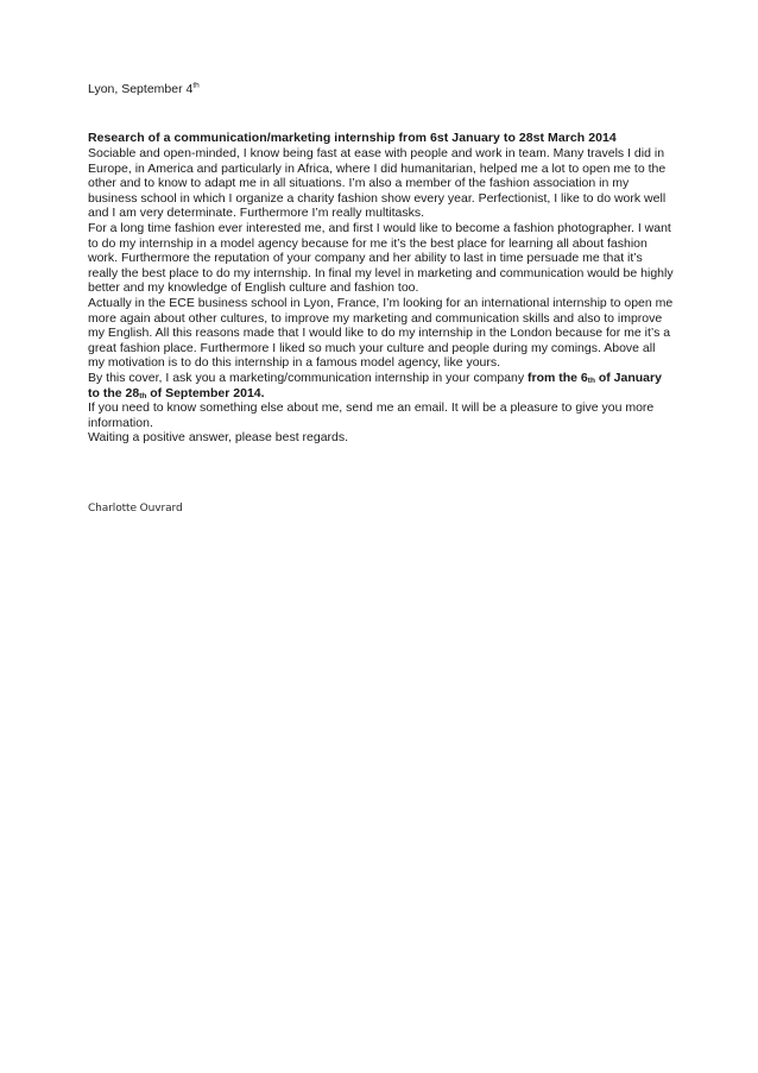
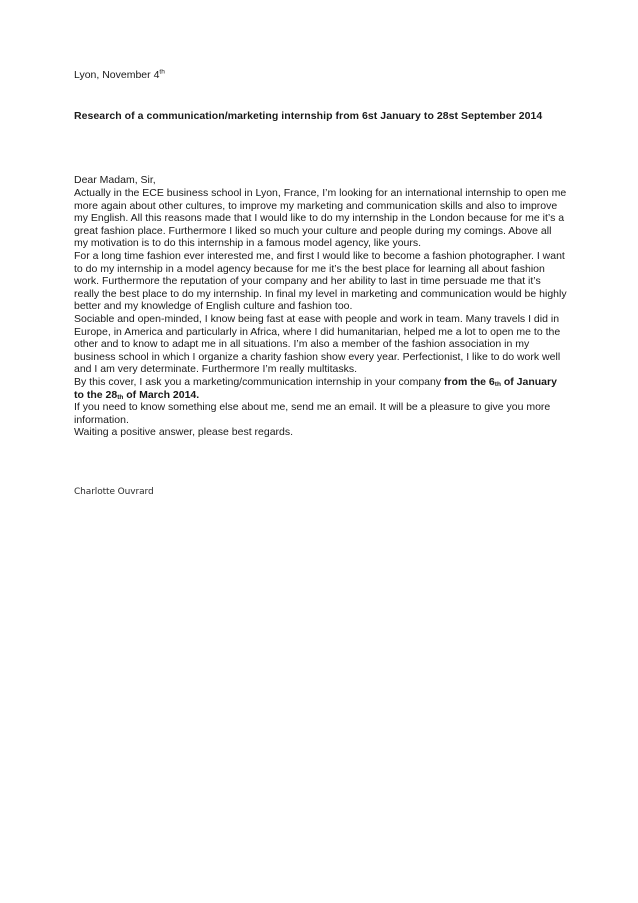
- Lyon, September 4
+ Lyon, November 4
- Research of a communication/marketing internship from 6st January to 28st March 2014
+ Research of a communication/marketing internship from 6st January to 28st September 2014
+ Dear Madam, Sir,
- Sociable and open-minded, I know being fast at ease with people and work in team. Many travels I did in Europe, in America and particularly in Africa, where I did humanitarian, helped me a lot to open me to the other and to know to adapt me in all situations. I’m also a member of the fashion association in my business school in which I organize a charity fashion show every year. Perfectionist, I like to do work well and I am very determinate. Furthermore I’m really multitasks.
+ Actually in the ECE business school in Lyon, France, I’m looking for an international internship to open me more again about other cultures, to improve my marketing and communication skills and also to improve my English. All this reasons made that I would like to do my internship in the London because for me it’s a great fashion place. Furthermore I liked so much your culture and people during my comings. Above all my motivation is to do this internship in a famous model agency, like yours.
  For a long time fashion ever interested me, and first I would like to become a fashion photographer. I want to do my internship in a model agency because for me it’s the best place for learning all about fashion work. Furthermore the reputation of your company and her ability to last in time persuade me that it’s really the best place to do my internship. In final my level in marketing and communication would be highly better and my knowledge of English culture and fashion too.
- Actually in the ECE business school in Lyon, France, I’m looking for an international internship to open me more again about other cultures, to improve my marketing and communication skills and also to improve my English. All this reasons made that I would like to do my internship in the London because for me it’s a great fashion place. Furthermore I liked so much your culture and people during my comings. Above all my motivation is to do this internship in a famous model agency, like yours.
+ Sociable and open-minded, I know being fast at ease with people and work in team. Many travels I did in Europe, in America and particularly in Africa, where I did humanitarian, helped me a lot to open me to the other and to know to adapt me in all situations. I’m also a member of the fashion association in my business school in which I organize a charity fashion show every year. Perfectionist, I like to do work well and I am very determinate. Furthermore I’m really multitasks.
- By this cover, I ask you a marketing/communication internship in your company from the 6 of January to the 28 of September 2014.
+ By this cover, I ask you a marketing/communication internship in your company from the 6 of January to the 28 of March 2014.
  If you need to know something else about me, send me an email. It will be a pleasure to give you more information.
  Waiting a positive answer, please best regards.
  Charlotte Ouvrard
